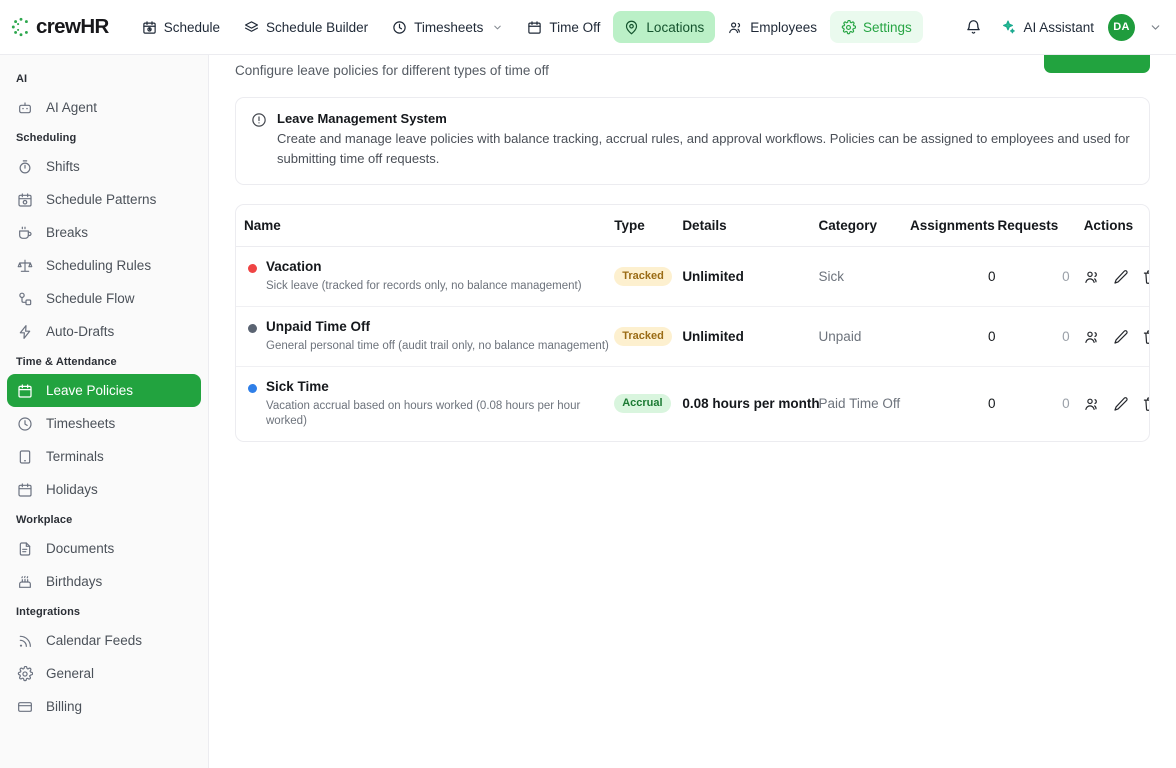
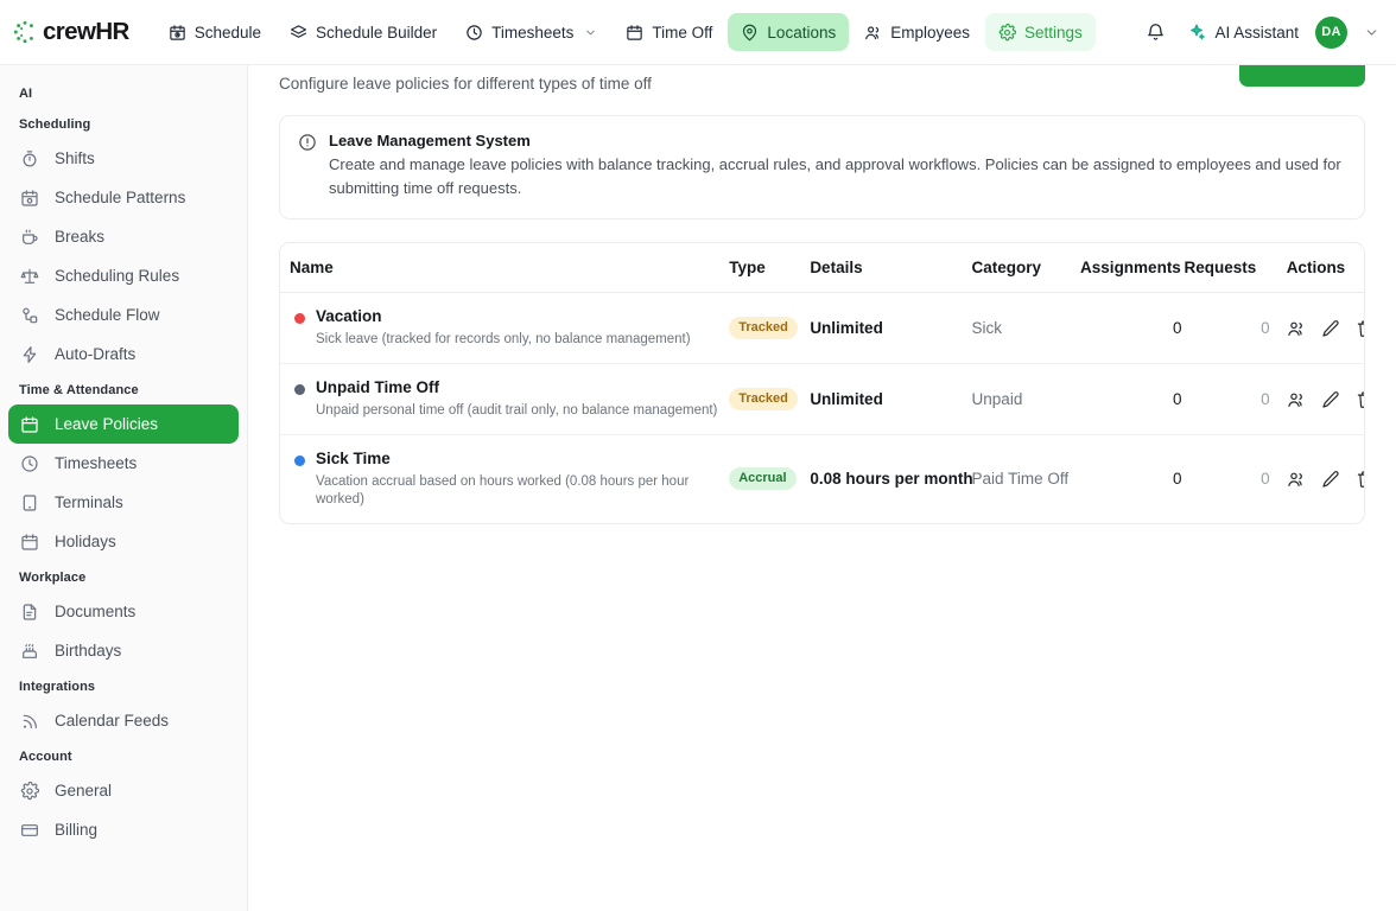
  crewHR
  Schedule
  Schedule Builder
  Timesheets
  Time Off
  Locations
  Employees
  Settings
  AI Assistant
  DA
  AI
- AI Agent
  Scheduling
  Shifts
  Schedule Patterns
  Breaks
  Scheduling Rules
  Schedule Flow
  Auto-Drafts
  Time & Attendance
  Leave Policies
  Timesheets
  Terminals
  Holidays
  Workplace
  Documents
  Birthdays
  Integrations
  Calendar Feeds
+ Account
  General
  Billing
  Configure leave policies for different types of time off
  Leave Management System
  Create and manage leave policies with balance tracking, accrual rules, and approval workflows. Policies can be assigned to employees and used for submitting time off requests.
  Name	Type	Details	Category	Assignments	Requests	Actions
  Vacation Sick leave (tracked for records only, no balance management)	Tracked	Unlimited	Sick	0	0
- Unpaid Time Off General personal time off (audit trail only, no balance management)	Tracked	Unlimited	Unpaid	0	0
+ Unpaid Time Off Unpaid personal time off (audit trail only, no balance management)	Tracked	Unlimited	Unpaid	0	0
  Sick Time Vacation accrual based on hours worked (0.08 hours per hour worked)	Accrual	0.08 hours per month	Paid Time Off	0	0
